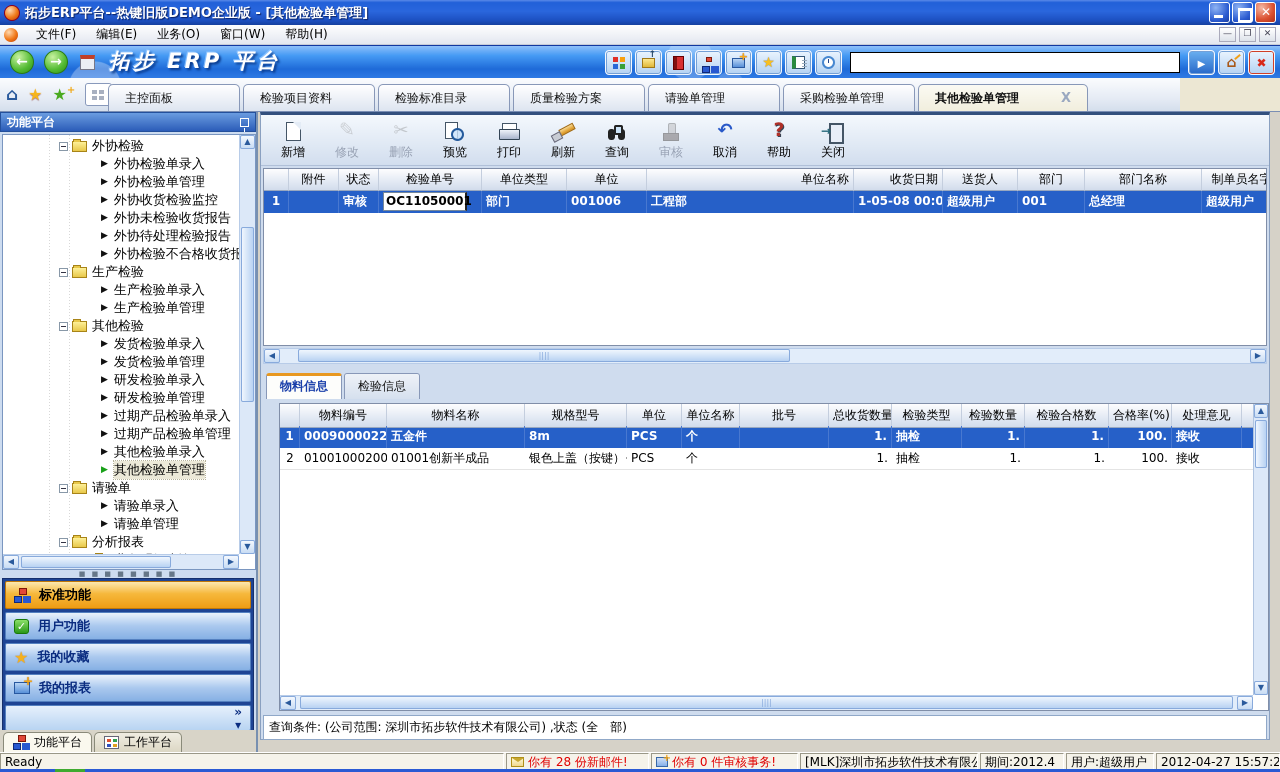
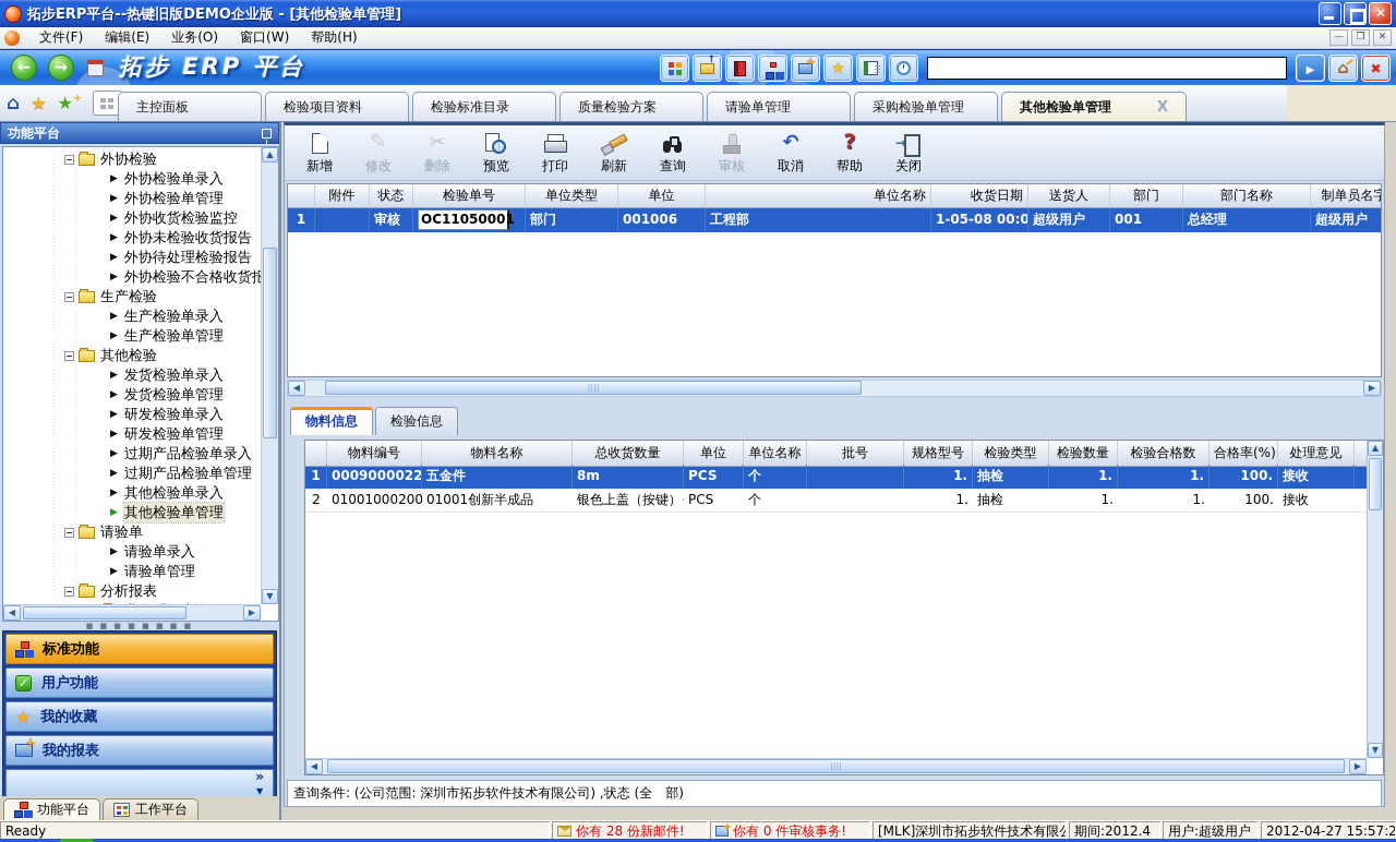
  拓步ERP平台--热键旧版DEMO企业版 - [其他检验单管理]
  文件(F) 编辑(E) 业务(O) 窗口(W) 帮助(H)
  ←
  →
  拓步 ERP 平台
  主控面板
  检验项目资料
  检验标准目录
  质量检验方案
  请验单管理
  采购检验单管理
  其他检验单管理
  X
  功能平台
  外协检验
  ▶
  外协检验单录入
  ▶
  外协检验单管理
  ▶
  外协收货检验监控
  ▶
  外协未检验收货报告
  ▶
  外协待处理检验报告
  ▶
  外协检验不合格收货报
  生产检验
  ▶
  生产检验单录入
  ▶
  生产检验单管理
  其他检验
  ▶
  发货检验单录入
  ▶
  发货检验单管理
  ▶
  研发检验单录入
  ▶
  研发检验单管理
  ▶
  过期产品检验单录入
  ▶
  过期产品检验单管理
  ▶
  其他检验单录入
  ▶
  其他检验单管理
  请验单
  ▶
  请验单录入
  ▶
  请验单管理
  分析报表
  ■ ■ ■ ■ ■ ■ ■ ■
  标准功能
  用户功能
  我的收藏
  我的报表
  »
  ▾
  功能平台
  工作平台
  新增
  修改
  删除
  预览
  打印
  刷新
  查询
  审核
  取消
  帮助
  关闭
  附件
  状态
  检验单号
  单位类型
  单位
  单位名称
  收货日期
  送货人
  部门
  部门名称
  制单员名字
  1
  审核
  OC11050001
  部门
  001006
  工程部
  1-05-08 00:0
  超级用户
  001
  总经理
  超级用户
  物料信息
  检验信息
  物料编号
  物料名称
- 规格型号
+ 总收货数量
  单位
  单位名称
  批号
- 总收货数量
+ 规格型号
  检验类型
  检验数量
  检验合格数
  合格率(%)
  处理意见
  1
  0009000022
  五金件
  8m
  PCS
  个
  1.
  抽检
  1.
  1.
  100.
  接收
  2
  01001000200
  01001创新半成品
  银色上盖（按键）
  PCS
  个
  1.
  抽检
  1.
  1.
  100.
  接收
  查询条件: (公司范围: 深圳市拓步软件技术有限公司) ,状态 (全 部)
  Ready
  你有 28 份新邮件!
  你有 0 件审核事务!
  [MLK]深圳市拓步软件技术有限
  期间:2012.4
  用户:超级用户
  2012-04-27 15:57:2
